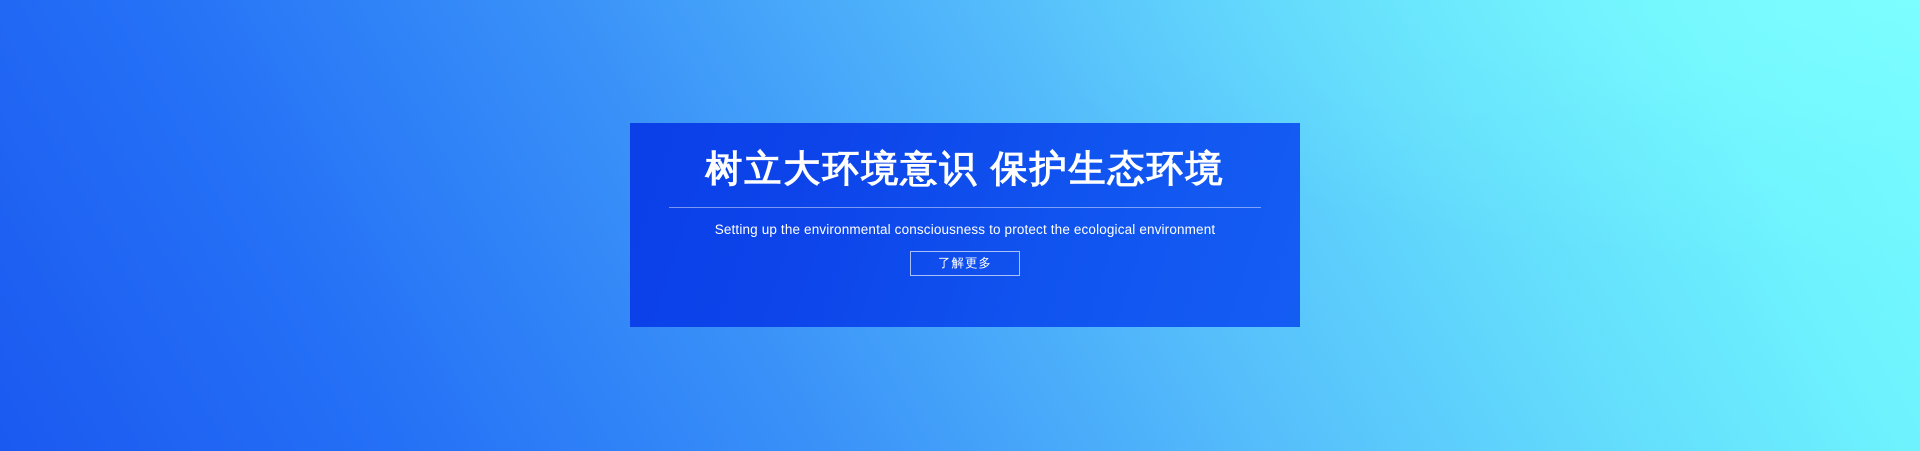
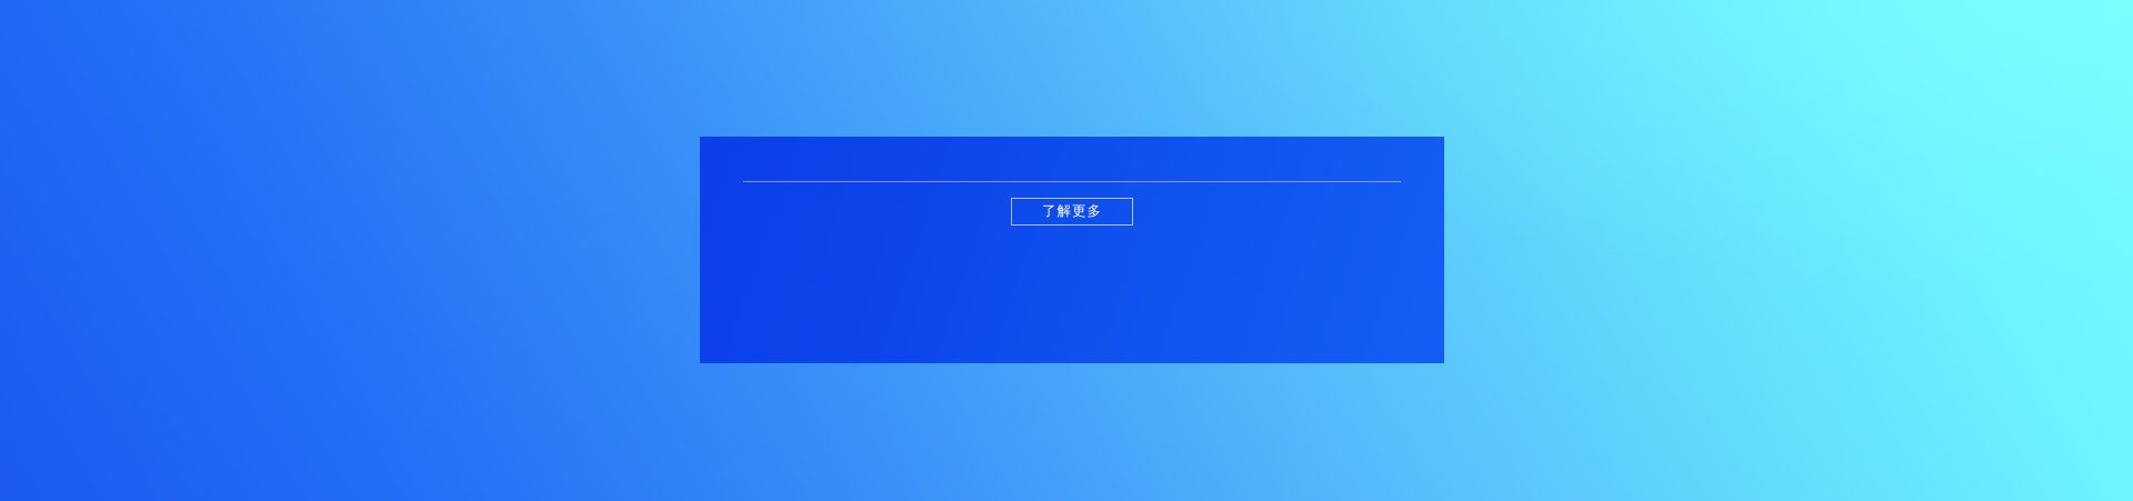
- 树立大环境意识 保护生态环境
- Setting up the environmental consciousness to protect the ecological environment
  了解更多
